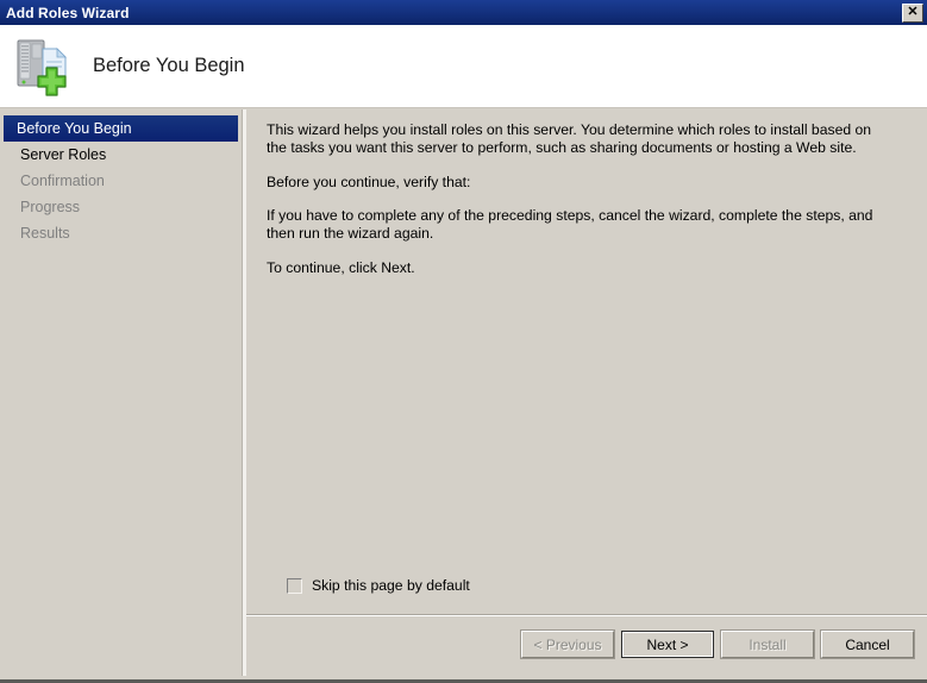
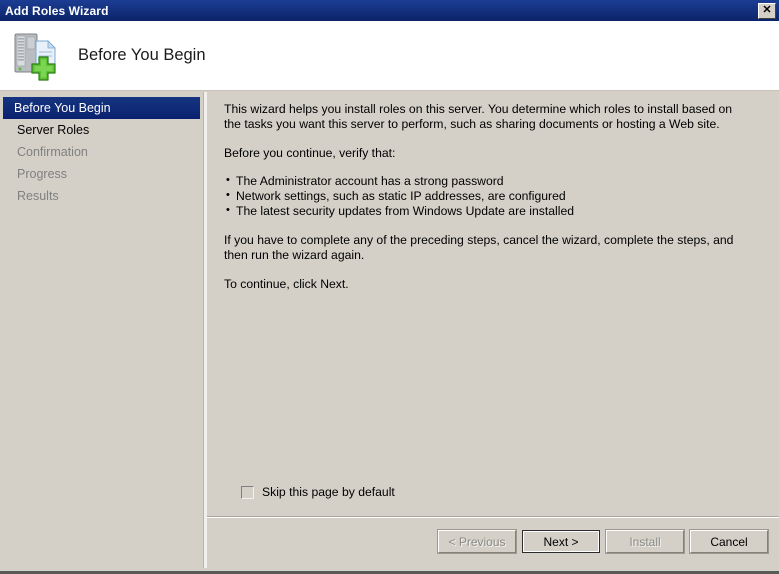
  Add Roles Wizard
  ✕
  Before You Begin
  Before You Begin
  Server Roles
  Confirmation
  Progress
  Results
  This wizard helps you install roles on this server. You determine which roles to install based on the tasks you want this server to perform, such as sharing documents or hosting a Web site.
  Before you continue, verify that:
+ The Administrator account has a strong password
+ Network settings, such as static IP addresses, are configured
+ The latest security updates from Windows Update are installed
  If you have to complete any of the preceding steps, cancel the wizard, complete the steps, and then run the wizard again.
  To continue, click Next.
  Skip this page by default
  < Previous
  Next >
  Install
  Cancel
